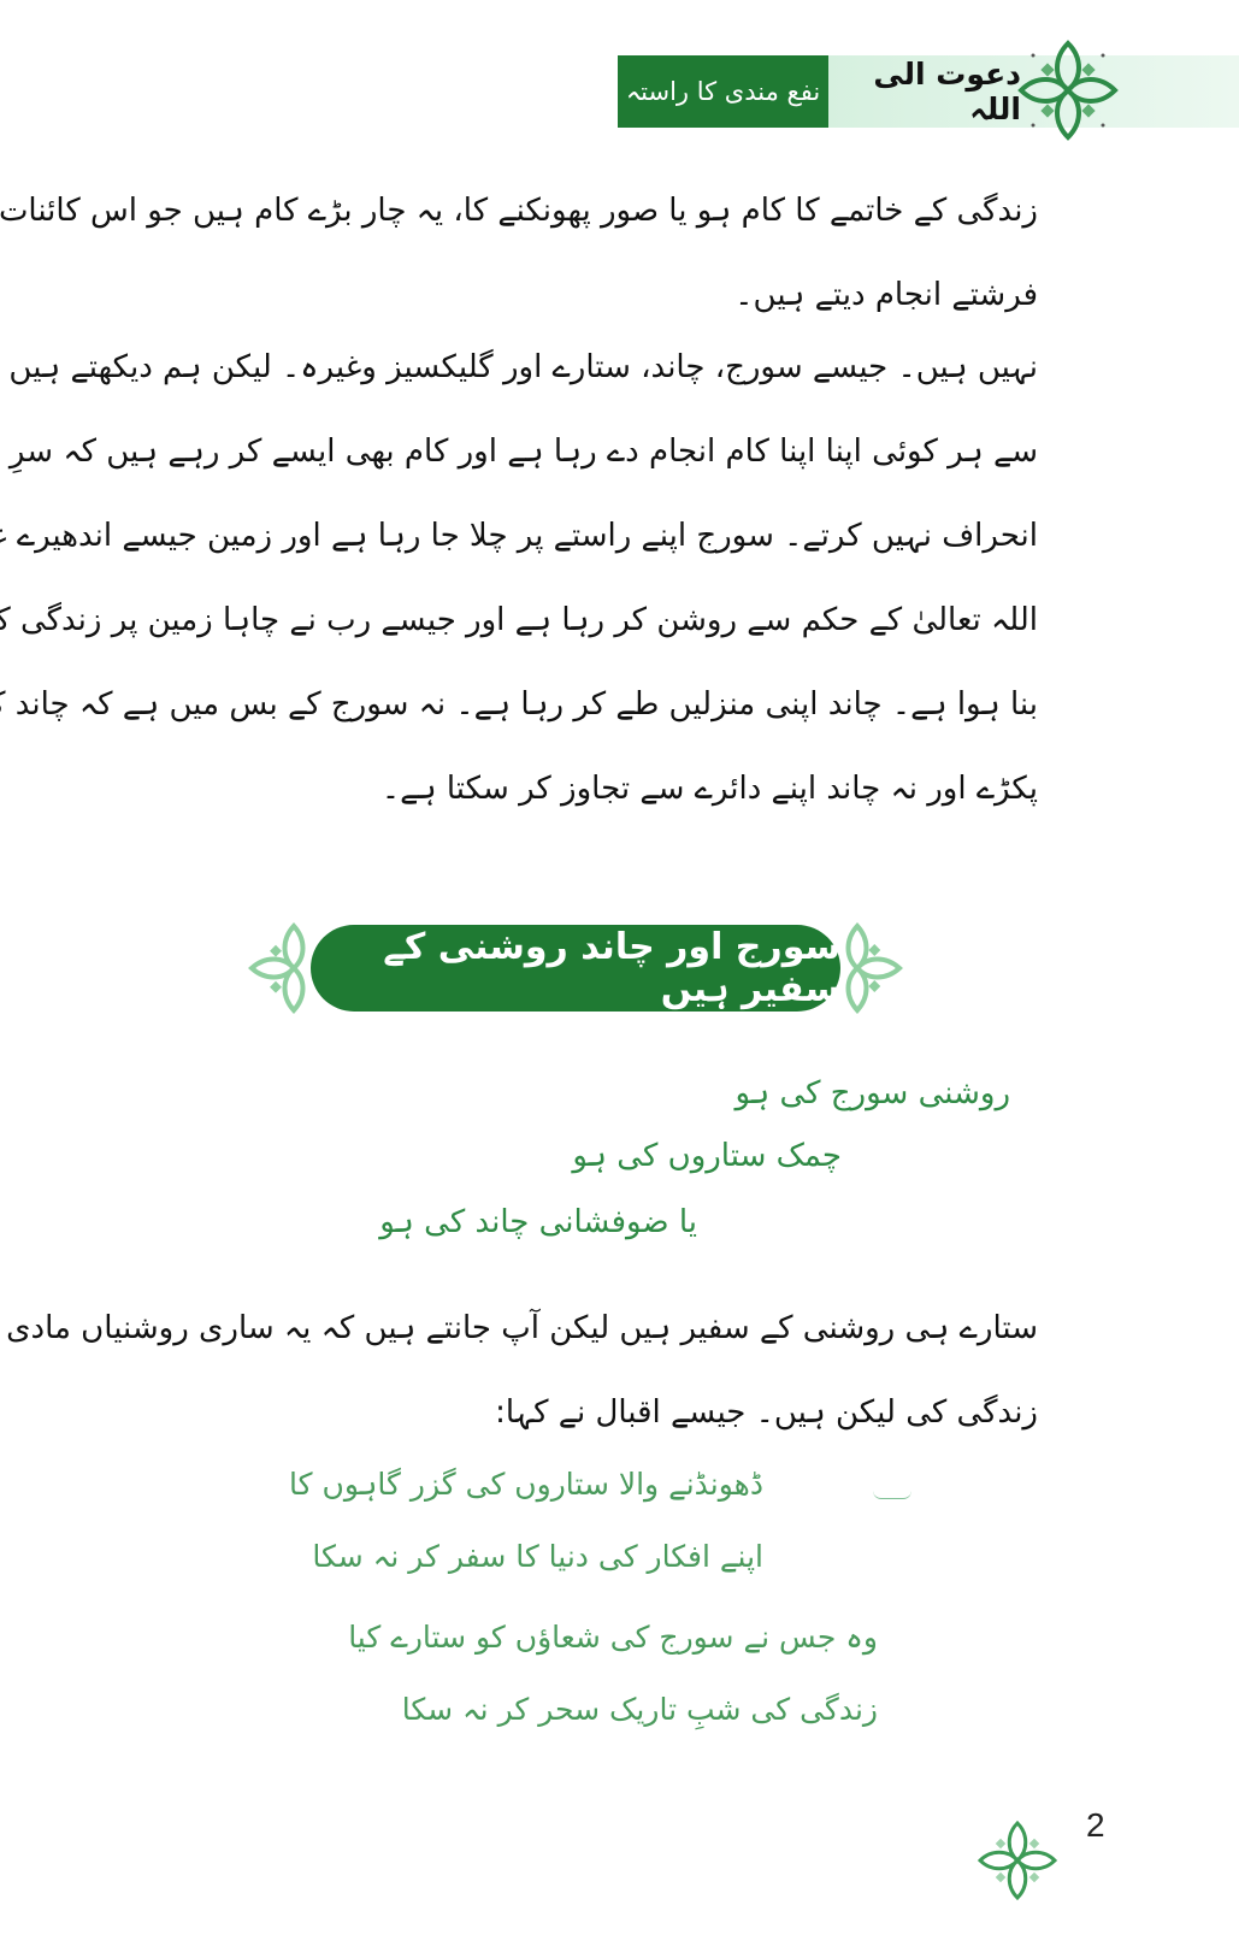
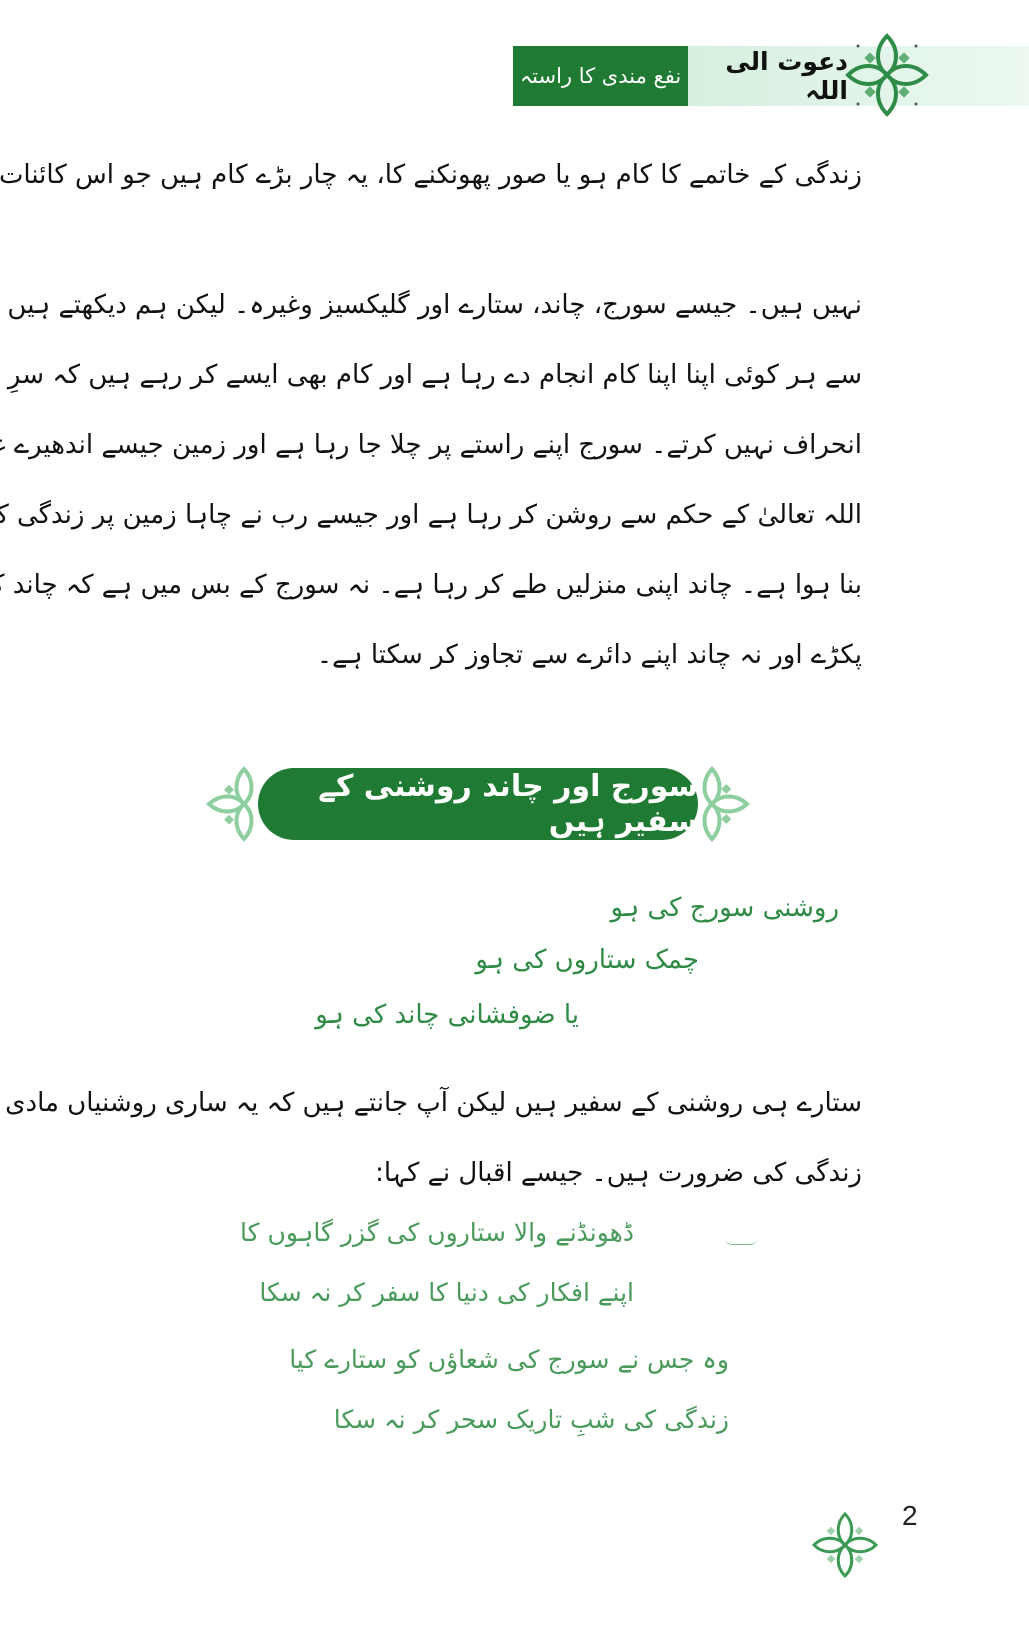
  نفع مندی کا راستہ
  دعوت الی اللہ
  زندگی کے خاتمے کا کام ہو یا صور پھونکنے کا، یہ چار بڑے کام ہیں جو اس کائنات
- فرشتے انجام دیتے ہیں۔
  نہیں ہیں۔ جیسے سورج، چاند، ستارے اور گلیکسیز وغیرہ۔ لیکن ہم دیکھتے ہیں
  سے ہر کوئی اپنا اپنا کام انجام دے رہا ہے اور کام بھی ایسے کر رہے ہیں کہ سرِ
  انحراف نہیں کرتے۔ سورج اپنے راستے پر چلا جا رہا ہے اور زمین جیسے اندھیرے
  اللہ تعالیٰ کے حکم سے روشن کر رہا ہے اور جیسے رب نے چاہا زمین پر زندگی ک
  بنا ہوا ہے۔ چاند اپنی منزلیں طے کر رہا ہے۔ نہ سورج کے بس میں ہے کہ چاند
  پکڑے اور نہ چاند اپنے دائرے سے تجاوز کر سکتا ہے۔
  سورج اور چاند روشنی کے سفیر ہیں
  روشنی سورج کی ہو
  چمک ستاروں کی ہو
  یا ضوفشانی چاند کی ہو
  ستارے ہی روشنی کے سفیر ہیں لیکن آپ جانتے ہیں کہ یہ ساری روشنیاں مادی
- زندگی کی لیکن ہیں۔ جیسے اقبال نے کہا:
+ زندگی کی ضرورت ہیں۔ جیسے اقبال نے کہا:
  ڈھونڈنے والا ستاروں کی گزر گاہوں کا
  اپنے افکار کی دنیا کا سفر کر نہ سکا
  وہ جس نے سورج کی شعاؤں کو ستارے کیا
  زندگی کی شبِ تاریک سحر کر نہ سکا
  2
